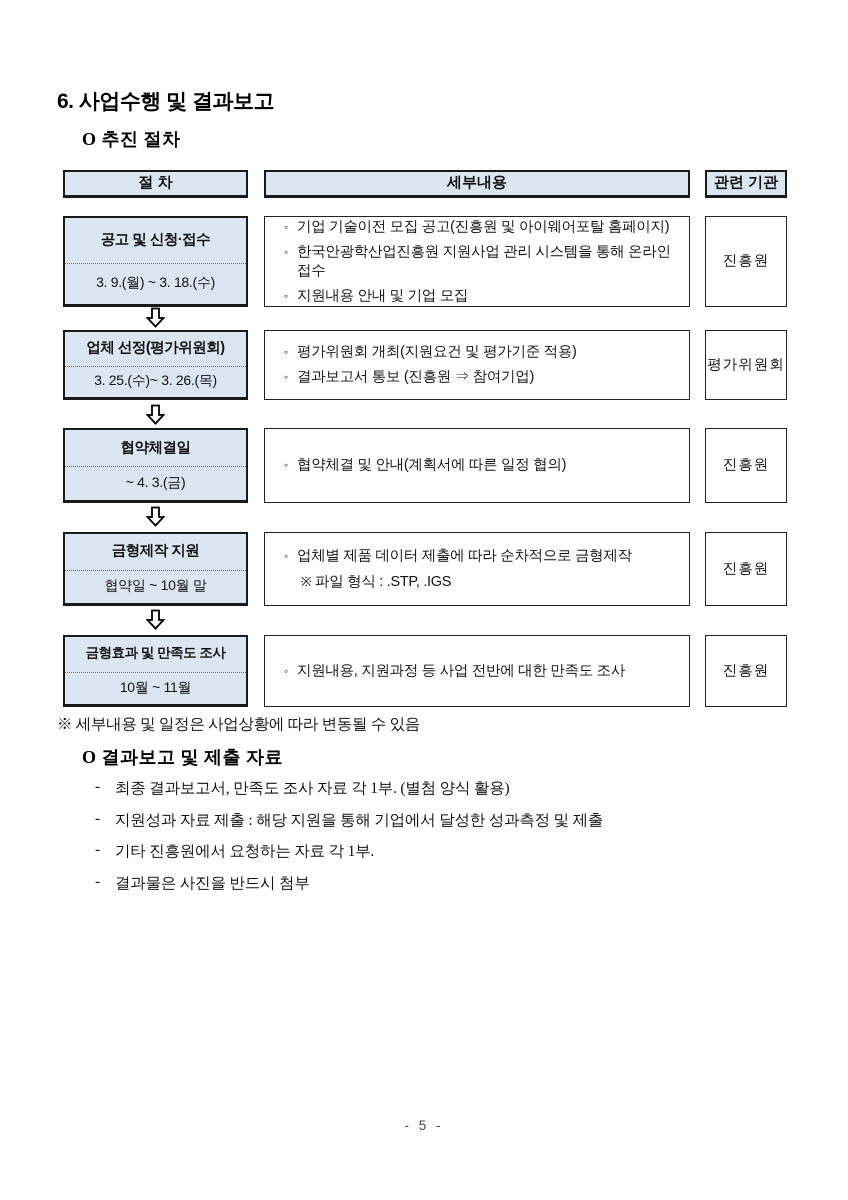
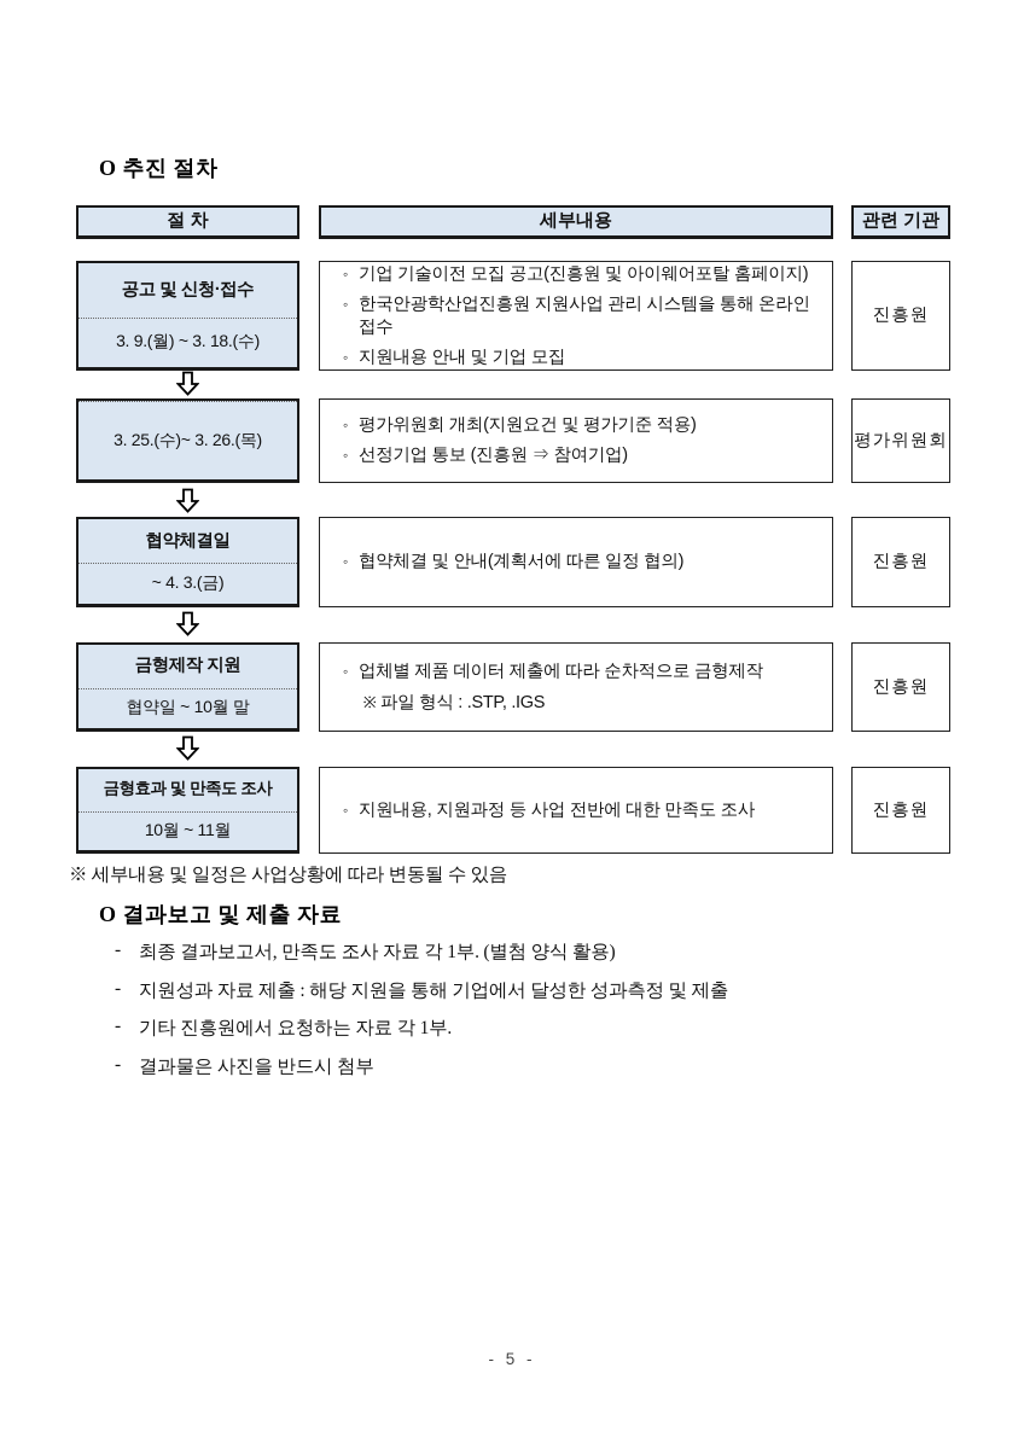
- 6. 사업수행 및 결과보고
  O 추진 절차
  절 차
  세부내용
  관련 기관
  공고 및 신청·접수
  3. 9.(월) ~ 3. 18.(수)
  ◦
  기업 기술이전 모집 공고(진흥원 및 아이웨어포탈 홈페이지)
  ◦
  한국안광학산업진흥원 지원사업 관리 시스템을 통해 온라인접수
  ◦
  지원내용 안내 및 기업 모집
  진흥원
- 업체 선정(평가위원회)
  3. 25.(수)~ 3. 26.(목)
  ◦
  평가위원회 개최(지원요건 및 평가기준 적용)
  ◦
- 결과보고서 통보 (진흥원 ⇒ 참여기업)
+ 선정기업 통보 (진흥원 ⇒ 참여기업)
  평가위원회
  협약체결일
  ~ 4. 3.(금)
  ◦
  협약체결 및 안내(계획서에 따른 일정 협의)
  진흥원
  금형제작 지원
  협약일 ~ 10월 말
  ◦
  업체별 제품 데이터 제출에 따라 순차적으로 금형제작
  ※
  파일 형식 : .STP, .IGS
  진흥원
  금형효과 및 만족도 조사
  10월 ~ 11월
  ◦
  지원내용, 지원과정 등 사업 전반에 대한 만족도 조사
  진흥원
  ※ 세부내용 및 일정은 사업상황에 따라 변동될 수 있음
  O 결과보고 및 제출 자료
  -
  최종 결과보고서, 만족도 조사 자료 각 1부. (별첨 양식 활용)
  -
  지원성과 자료 제출 : 해당 지원을 통해 기업에서 달성한 성과측정 및 제출
  -
  기타 진흥원에서 요청하는 자료 각 1부.
  -
  결과물은 사진을 반드시 첨부
  - 5 -
